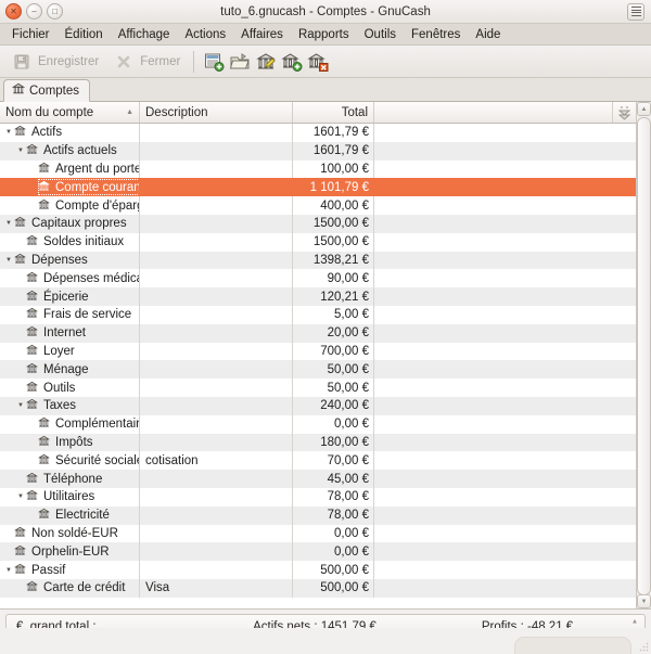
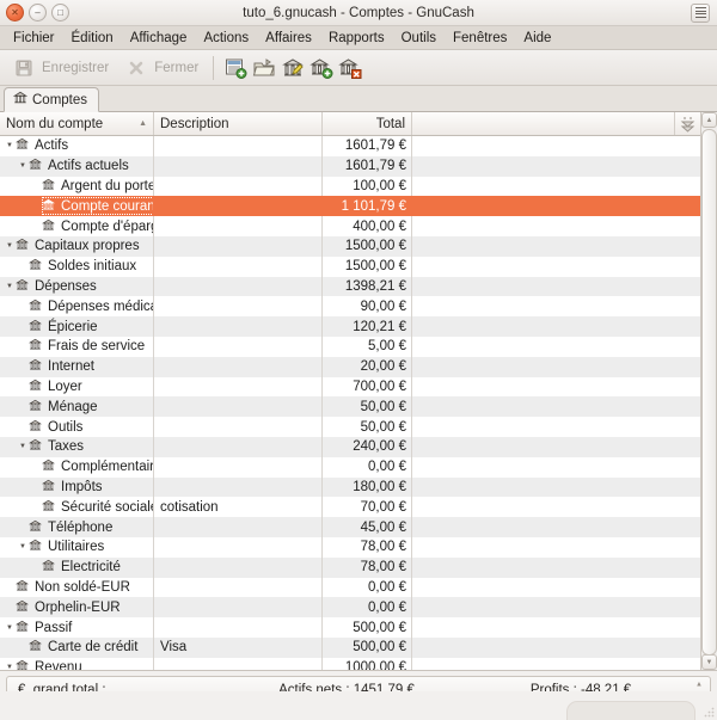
  ✕
  –
  □
  tuto_6.gnucash - Comptes - GnuCash
  Fichier
  Édition
  Affichage
  Actions
  Affaires
  Rapports
  Outils
  Fenêtres
  Aide
  Enregistrer
  Fermer
  Comptes
  Nom du compte
  Description
  Total
  Actifs
  1601,79 €
  Actifs actuels
  1601,79 €
  Argent du porte
  100,00 €
  Compte couran
  1 101,79 €
  Compte d'épar
  400,00 €
  Capitaux propres
  1500,00 €
  Soldes initiaux
  1500,00 €
  Dépenses
  1398,21 €
  Dépenses médic
  90,00 €
  Épicerie
  120,21 €
  Frais de service
  5,00 €
  Internet
  20,00 €
  Loyer
  700,00 €
  Ménage
  50,00 €
  Outils
  50,00 €
  Taxes
  240,00 €
  Complémentair
  0,00 €
  Impôts
  180,00 €
  Sécurité social
  cotisation
  70,00 €
  Téléphone
  45,00 €
  Utilitaires
  78,00 €
  Electricité
  78,00 €
  Non soldé-EUR
  0,00 €
  Orphelin-EUR
  0,00 €
  Passif
  500,00 €
  Carte de crédit
  Visa
  500,00 €
+ Revenu
+ 1000,00 €
  €, grand total :
  Actifs nets : 1451,79 €
  Profits : -48,21 €
